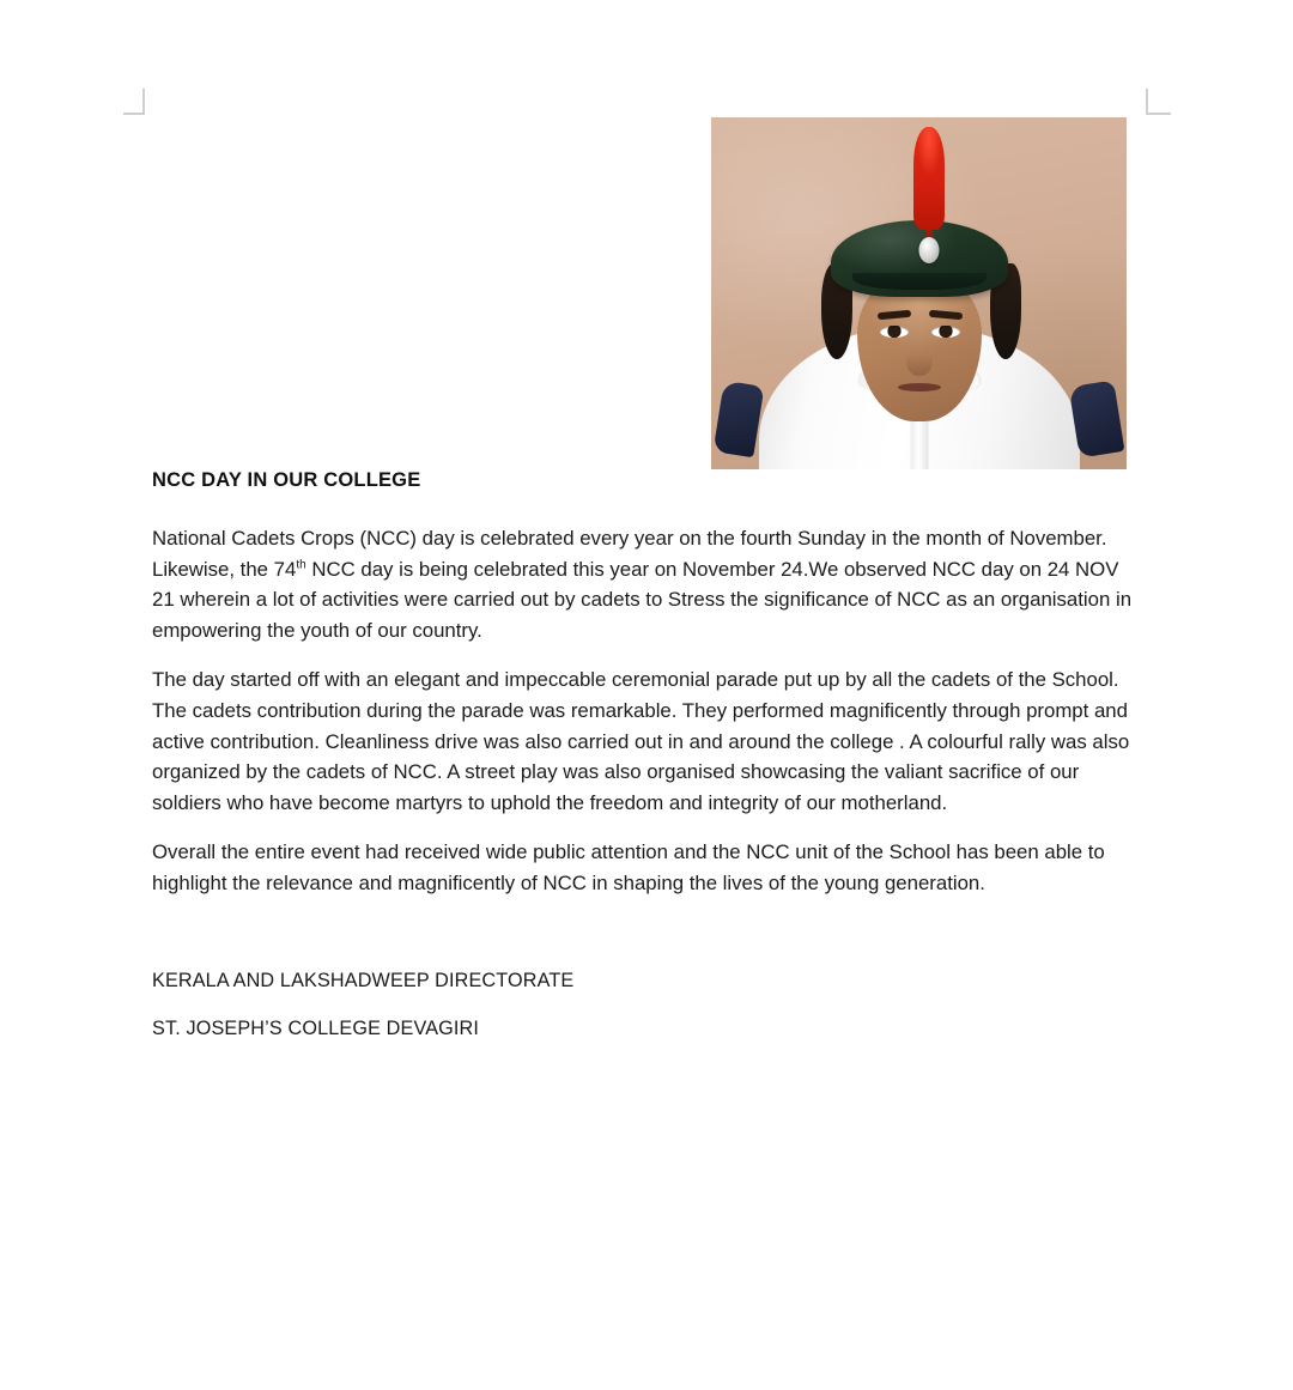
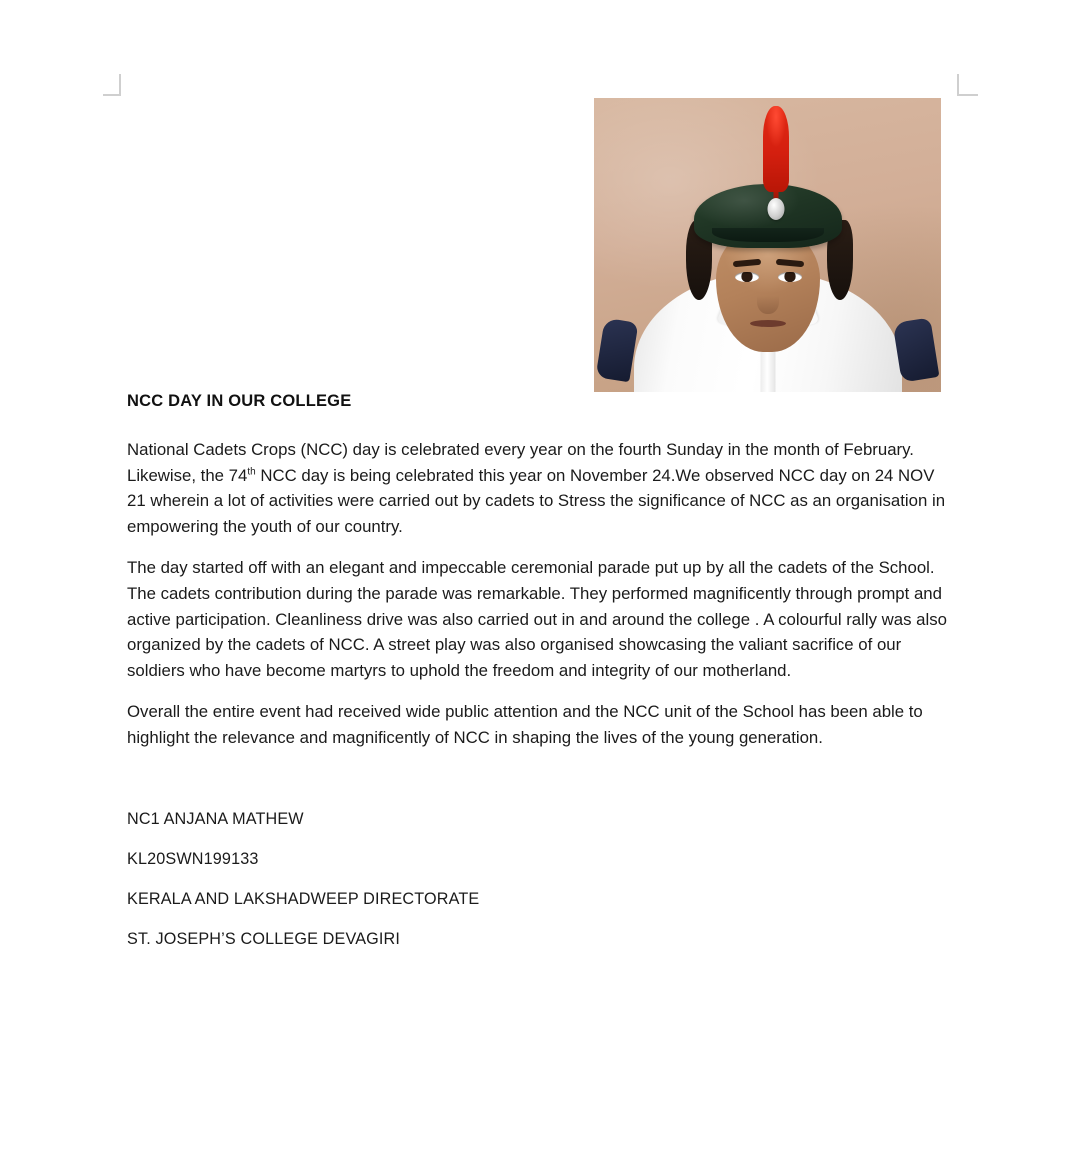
  NCC DAY IN OUR COLLEGE
- National Cadets Crops (NCC) day is celebrated every year on the fourth Sunday in the month of November. Likewise, the 74th NCC day is being celebrated this year on November 24.We observed NCC day on 24 NOV 21 wherein a lot of activities were carried out by cadets to Stress the significance of NCC as an organisation in empowering the youth of our country.
+ National Cadets Crops (NCC) day is celebrated every year on the fourth Sunday in the month of February. Likewise, the 74th NCC day is being celebrated this year on November 24.We observed NCC day on 24 NOV 21 wherein a lot of activities were carried out by cadets to Stress the significance of NCC as an organisation in empowering the youth of our country.
- The day started off with an elegant and impeccable ceremonial parade put up by all the cadets of the School. The cadets contribution during the parade was remarkable. They performed magnificently through prompt and active contribution. Cleanliness drive was also carried out in and around the college . A colourful rally was also organized by the cadets of NCC. A street play was also organised showcasing the valiant sacrifice of our soldiers who have become martyrs to uphold the freedom and integrity of our motherland.
+ The day started off with an elegant and impeccable ceremonial parade put up by all the cadets of the School. The cadets contribution during the parade was remarkable. They performed magnificently through prompt and active participation. Cleanliness drive was also carried out in and around the college . A colourful rally was also organized by the cadets of NCC. A street play was also organised showcasing the valiant sacrifice of our soldiers who have become martyrs to uphold the freedom and integrity of our motherland.
  Overall the entire event had received wide public attention and the NCC unit of the School has been able to highlight the relevance and magnificently of NCC in shaping the lives of the young generation.
+ NC1 ANJANA MATHEW
+ KL20SWN199133
  KERALA AND LAKSHADWEEP DIRECTORATE
  ST. JOSEPH’S COLLEGE DEVAGIRI
